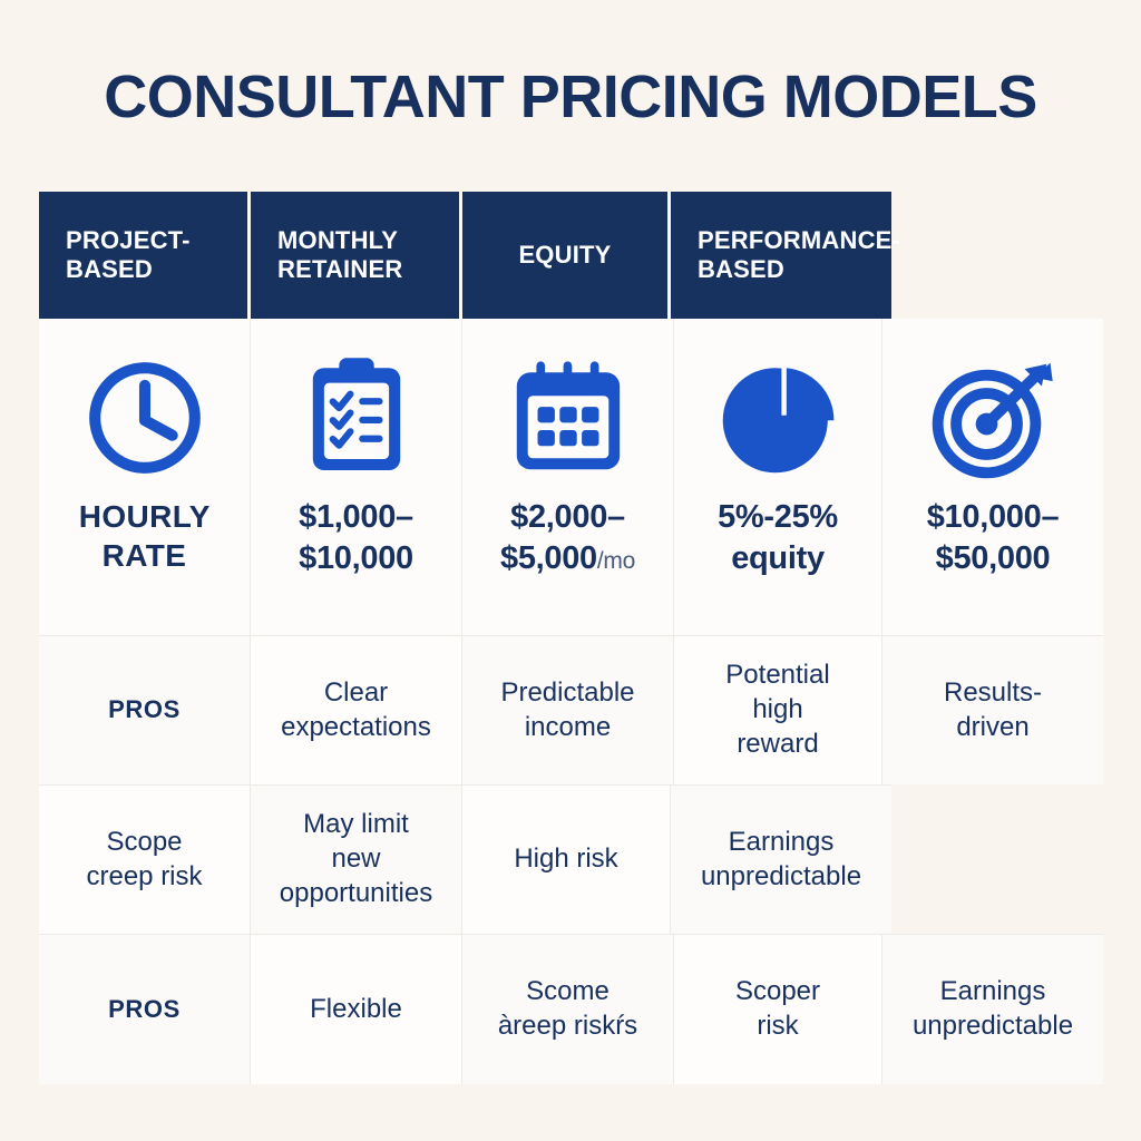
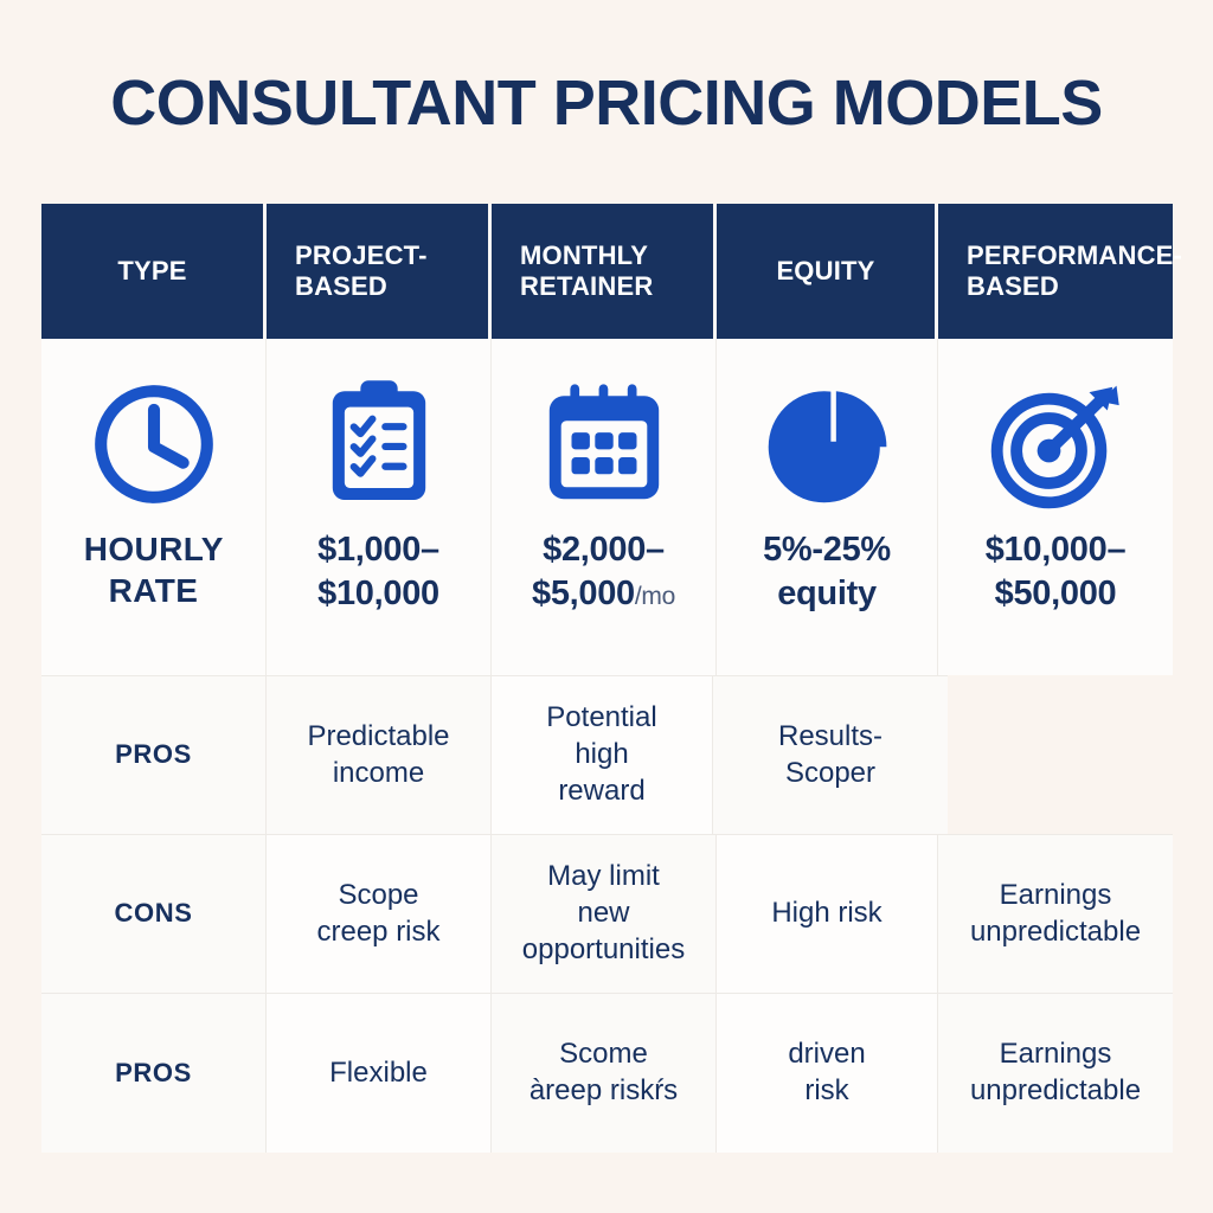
  CONSULTANT PRICING MODELS
+ TYPE
  PROJECT-BASED
  MONTHLY RETAINER
  EQUITY
  PERFORMANCE-BASED
  HOURLY RATE
  $1,000– $10,000
  $2,000– $5,000/mo
  5%-25% equity
  $10,000– $50,000
  PROS
- Clear
- expectations
  Predictable
  income
  Potential
  high
  reward
  Results-
- driven
+ Scoper
+ CONS
  Scope
  creep risk
  May limit
  new
  opportunities
  High risk
  Earnings
  unpredictable
  PROS
  Flexible
  Scome
  àreep riskŕs
- Scoper
+ driven
  risk
  Earnings
  unpredictable
